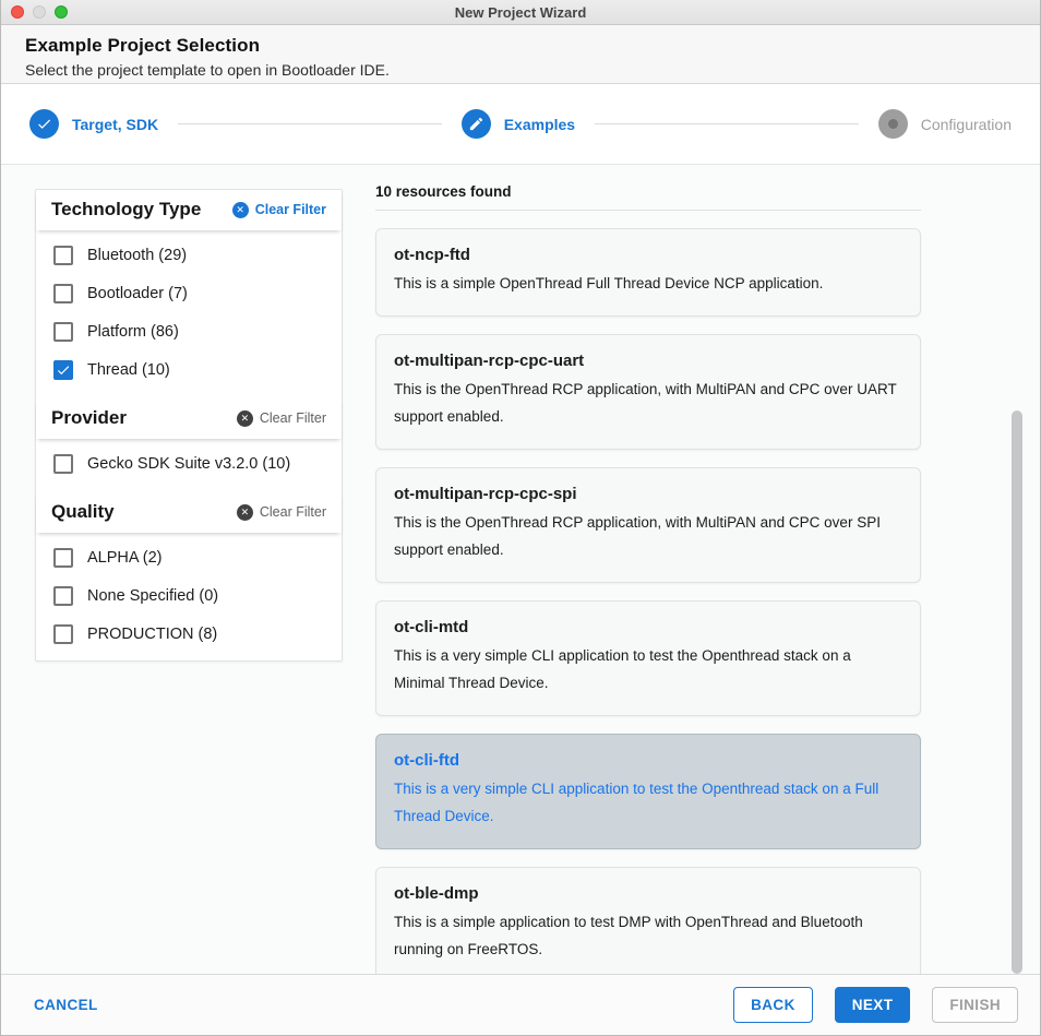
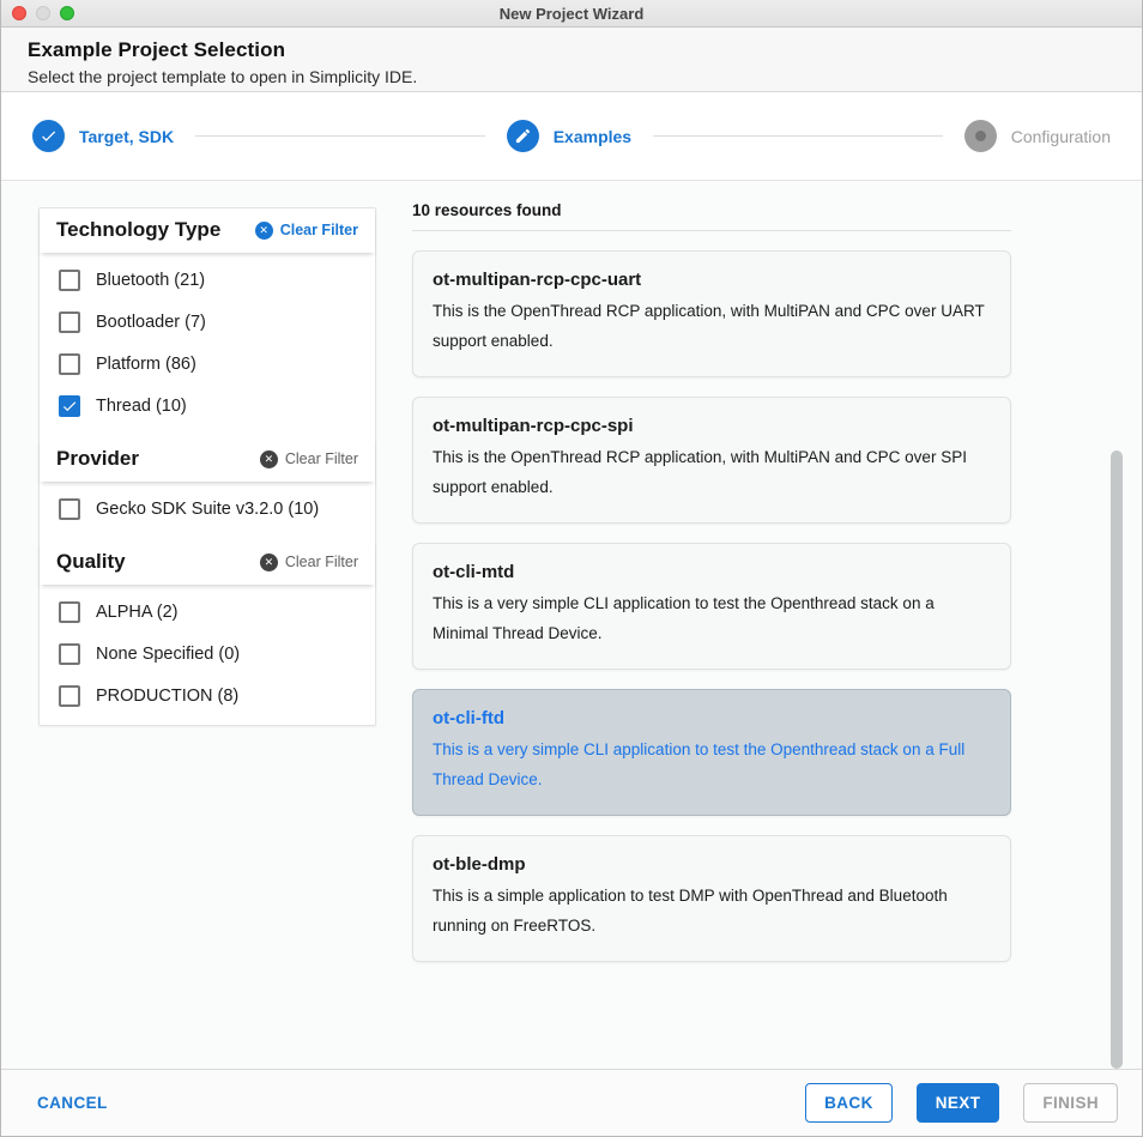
  New Project Wizard
  Example Project Selection
- Select the project template to open in Bootloader IDE.
+ Select the project template to open in Simplicity IDE.
  Target, SDK
  Examples
  Configuration
  Technology Type
  ✕
  Clear Filter
- Bluetooth (29)
+ Bluetooth (21)
  Bootloader (7)
  Platform (86)
  Thread (10)
  Provider
  ✕
  Clear Filter
  Gecko SDK Suite v3.2.0 (10)
  Quality
  ✕
  Clear Filter
  ALPHA (2)
  None Specified (0)
  PRODUCTION (8)
  10 resources found
- ot-ncp-ftd
- This is a simple OpenThread Full Thread Device NCP application.
  ot-multipan-rcp-cpc-uart
  This is the OpenThread RCP application, with MultiPAN and CPC over UART support enabled.
  ot-multipan-rcp-cpc-spi
  This is the OpenThread RCP application, with MultiPAN and CPC over SPI support enabled.
  ot-cli-mtd
  This is a very simple CLI application to test the Openthread stack on a Minimal Thread Device.
  ot-cli-ftd
  This is a very simple CLI application to test the Openthread stack on a Full Thread Device.
  ot-ble-dmp
  This is a simple application to test DMP with OpenThread and Bluetooth running on FreeRTOS.
  CANCEL
  BACK
  NEXT
  FINISH
